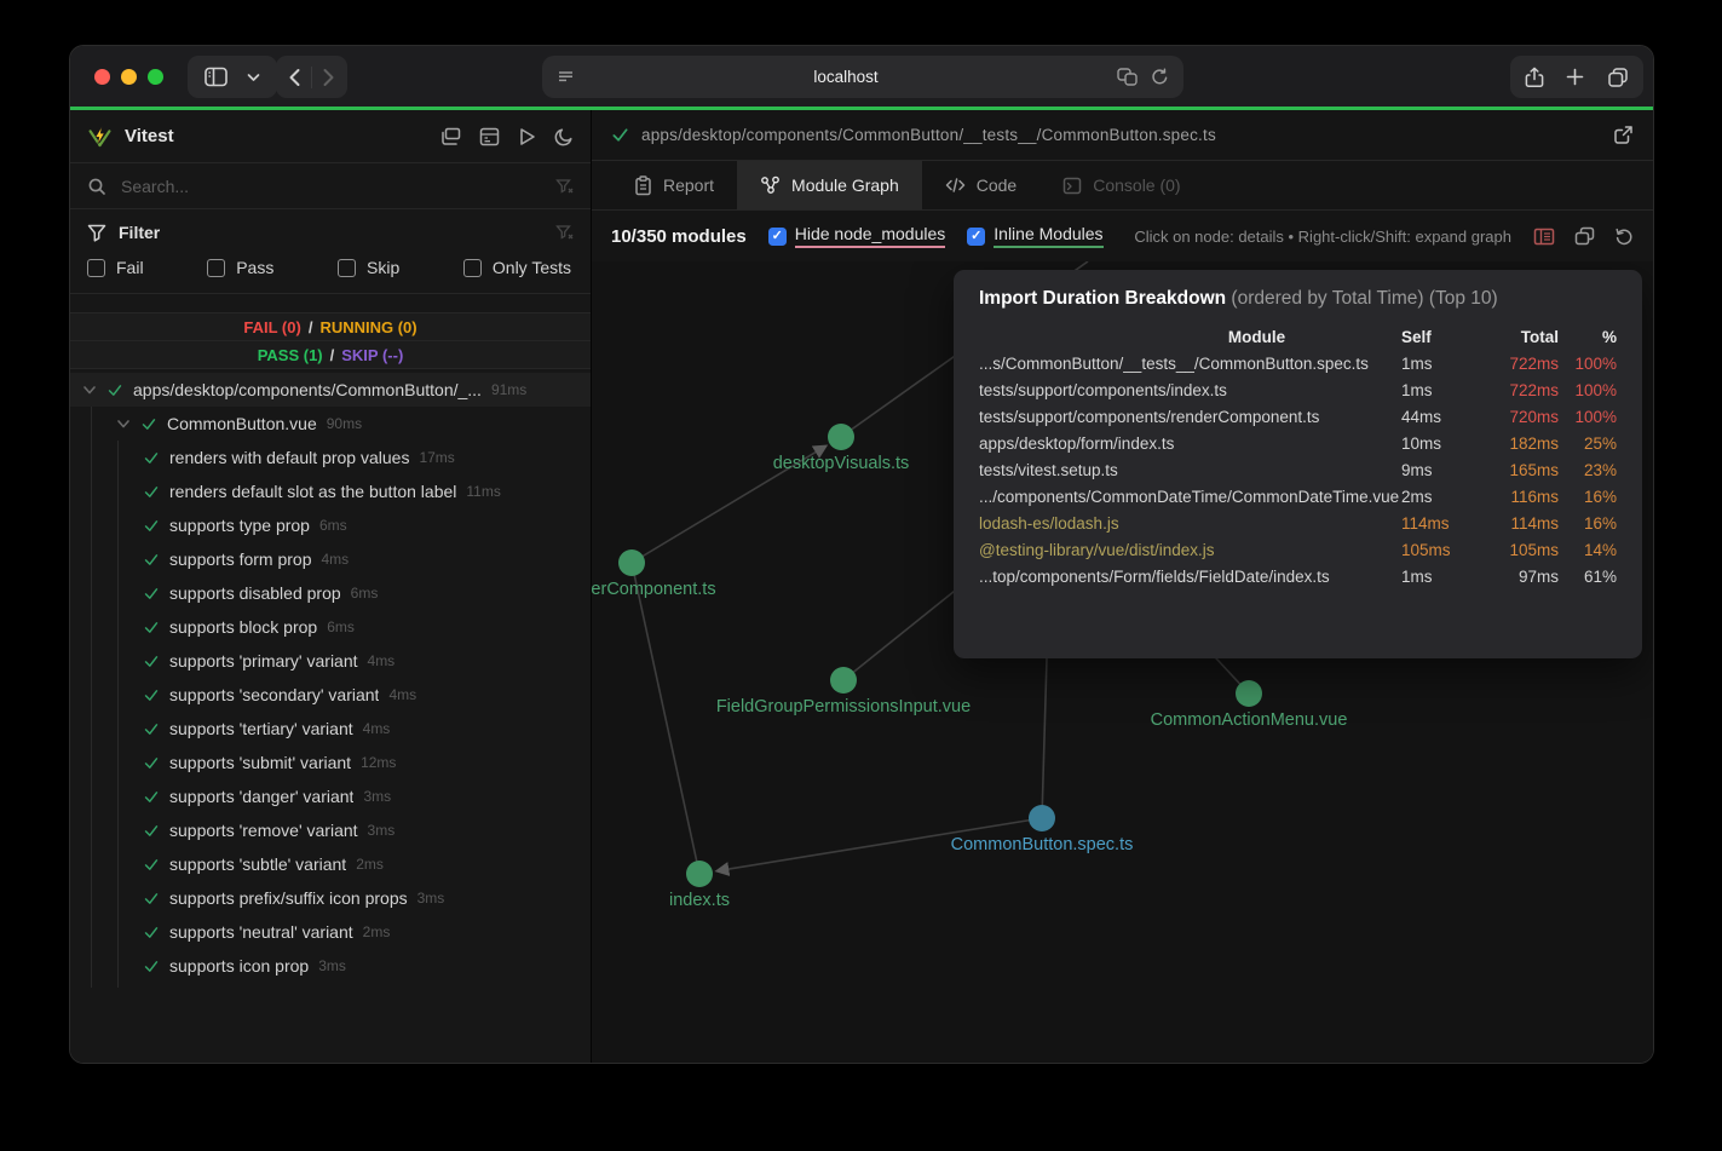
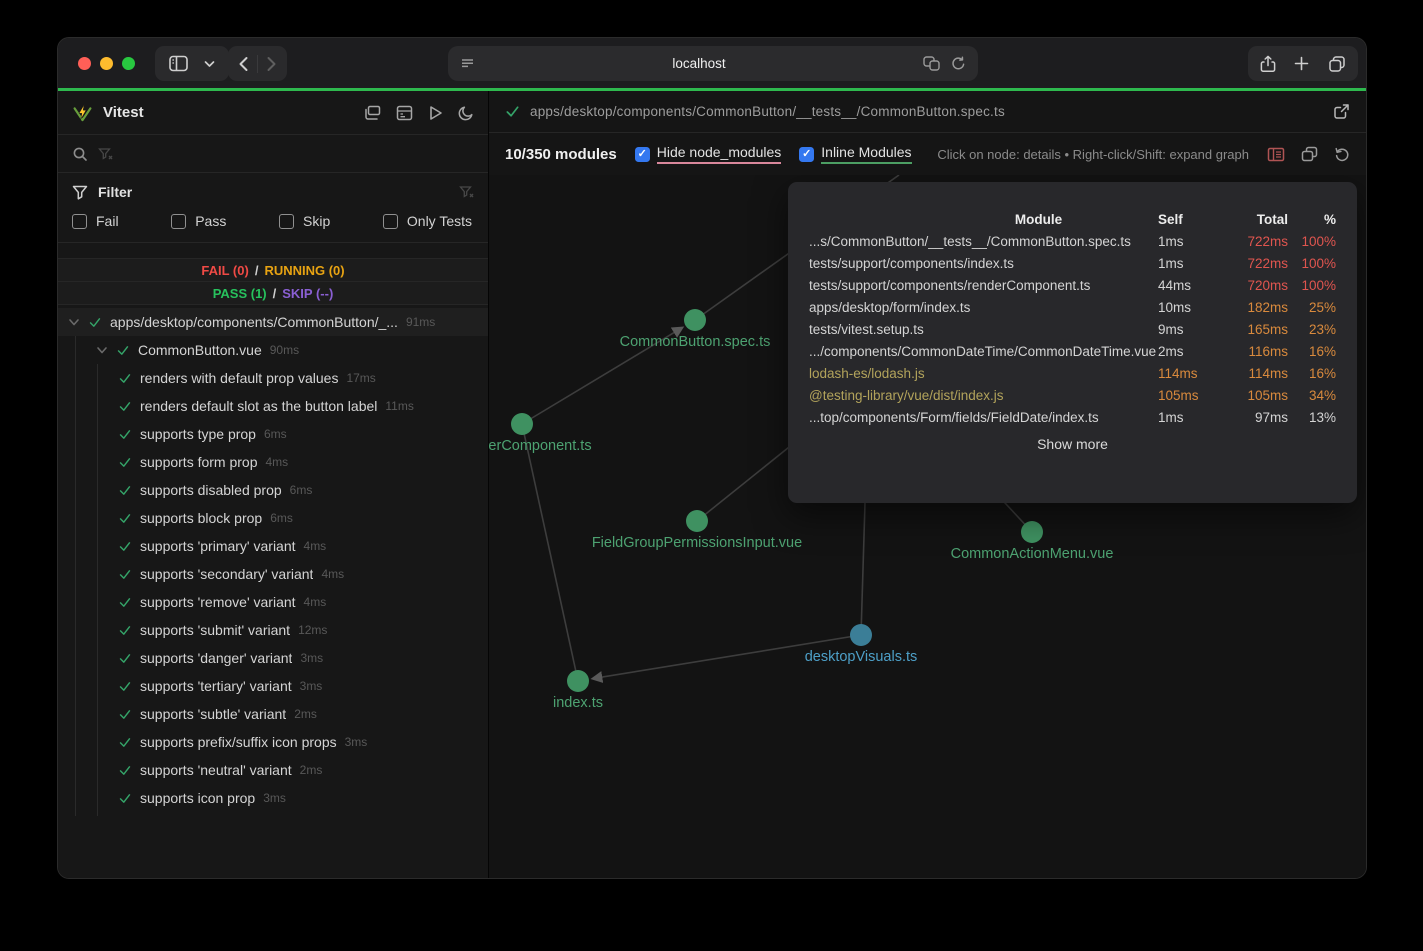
  localhost
  Vitest
- Search...
  Filter
  Fail
  Pass
  Skip
  Only Tests
  FAIL (0)
  /
  RUNNING (0)
  PASS (1)
  /
  SKIP (--)
  apps/desktop/components/CommonButton/_...
  91ms
  CommonButton.vue
  90ms
  renders with default prop values
  17ms
  renders default slot as the button label
  11ms
  supports type prop
  6ms
  supports form prop
  4ms
  supports disabled prop
  6ms
  supports block prop
  6ms
  supports 'primary' variant
  4ms
  supports 'secondary' variant
  4ms
- supports 'tertiary' variant
+ supports 'remove' variant
  4ms
  supports 'submit' variant
  12ms
  supports 'danger' variant
  3ms
- supports 'remove' variant
+ supports 'tertiary' variant
  3ms
  supports 'subtle' variant
  2ms
  supports prefix/suffix icon props
  3ms
  supports 'neutral' variant
  2ms
  supports icon prop
  3ms
  apps/desktop/components/CommonButton/__tests__/CommonButton.spec.ts
- Report
- Module Graph
- Code
- Console (0)
  10/350 modules
  ✓
  Hide node_modules
  ✓
  Inline Modules
  Click on node: details • Right-click/Shift: expand graph
- desktopVisuals.ts
+ CommonButton.spec.ts
  erComponent.ts
  FieldGroupPermissionsInput.vue
  CommonActionMenu.vue
- CommonButton.spec.ts
+ desktopVisuals.ts
  index.ts
- Import Duration Breakdown (ordered by Total Time) (Top 10)
  Module
  Self
  Total
  %
  ...s/CommonButton/__tests__/CommonButton.spec.ts
  1ms
  722ms
  100%
  tests/support/components/index.ts
  1ms
  722ms
  100%
  tests/support/components/renderComponent.ts
  44ms
  720ms
  100%
  apps/desktop/form/index.ts
  10ms
  182ms
  25%
  tests/vitest.setup.ts
  9ms
  165ms
  23%
  .../components/CommonDateTime/CommonDateTime.vue
  2ms
  116ms
  16%
  lodash-es/lodash.js
  114ms
  114ms
  16%
  @testing-library/vue/dist/index.js
  105ms
  105ms
- 14%
+ 34%
  ...top/components/Form/fields/FieldDate/index.ts
  1ms
  97ms
- 61%
+ 13%
+ Show more
